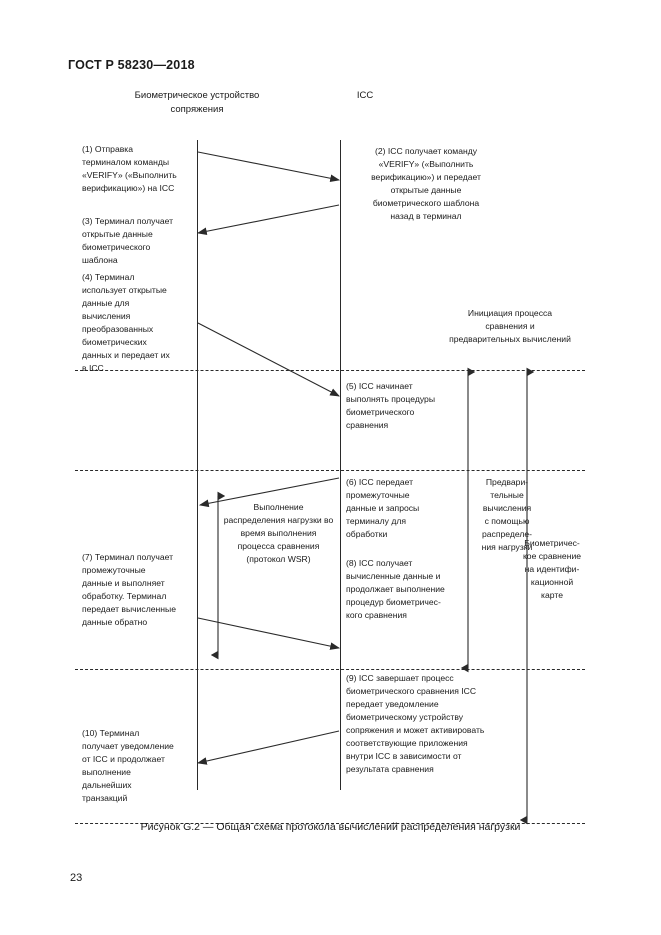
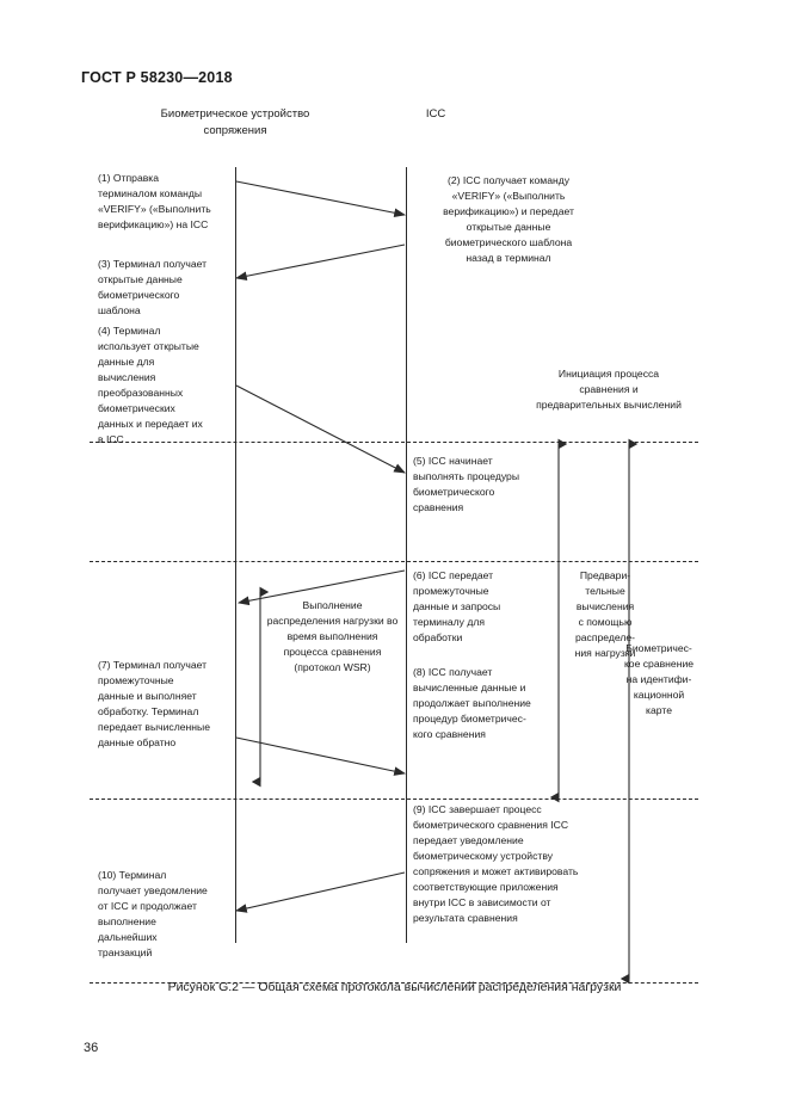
  ГОСТ Р 58230—2018
  Биометрическое устройство сопряжения
  ICC
  (1) Отправка
  терминалом команды
  «VERIFY» («Выполнить
  верификацию») на ICC
  (2) ICC получает команду
  «VERIFY» («Выполнить
  верификацию») и передает
  открытые данные
  биометрического шаблона
  назад в терминал
  (3) Терминал получает
  открытые данные
  биометрического
  шаблона
  (4) Терминал
  использует открытые
  данные для
  вычисления
  преобразованных
  биометрических
  данных и передает их
  в ICC
  (5) ICC начинает
  выполнять процедуры
  биометрического
  сравнения
  (6) ICC передает
  промежуточные
  данные и запросы
  терминалу для
  обработки
  (7) Терминал получает
  промежуточные
  данные и выполняет
  обработку. Терминал
  передает вычисленные
  данные обратно
  (8) ICC получает
  вычисленные данные и
  продолжает выполнение
  процедур биометричес-
  кого сравнения
  (9) ICC завершает процесс
  биометрического сравнения ICC
  передает уведомление
  биометрическому устройству
  сопряжения и может активировать
  соответствующие приложения
  внутри ICC в зависимости от
  результата сравнения
  (10) Терминал
  получает уведомление
  от ICC и продолжает
  выполнение
  дальнейших
  транзакций
  Инициация процесса
  сравнения и
  предварительных вычислений
  Выполнение
  распределения нагрузки во
  время выполнения
  процесса сравнения
  (протокол WSR)
  Предвари
  тельные
  вычисления
  с помощью
  распредел-
  ния нагрузки
  иометричес-
  кое сравнение
  а идентифи-
  кационной
  карте
  Рисунок G.2 — Общая схема протокола вычислений распределения нагрузки
- 23
+ 36
